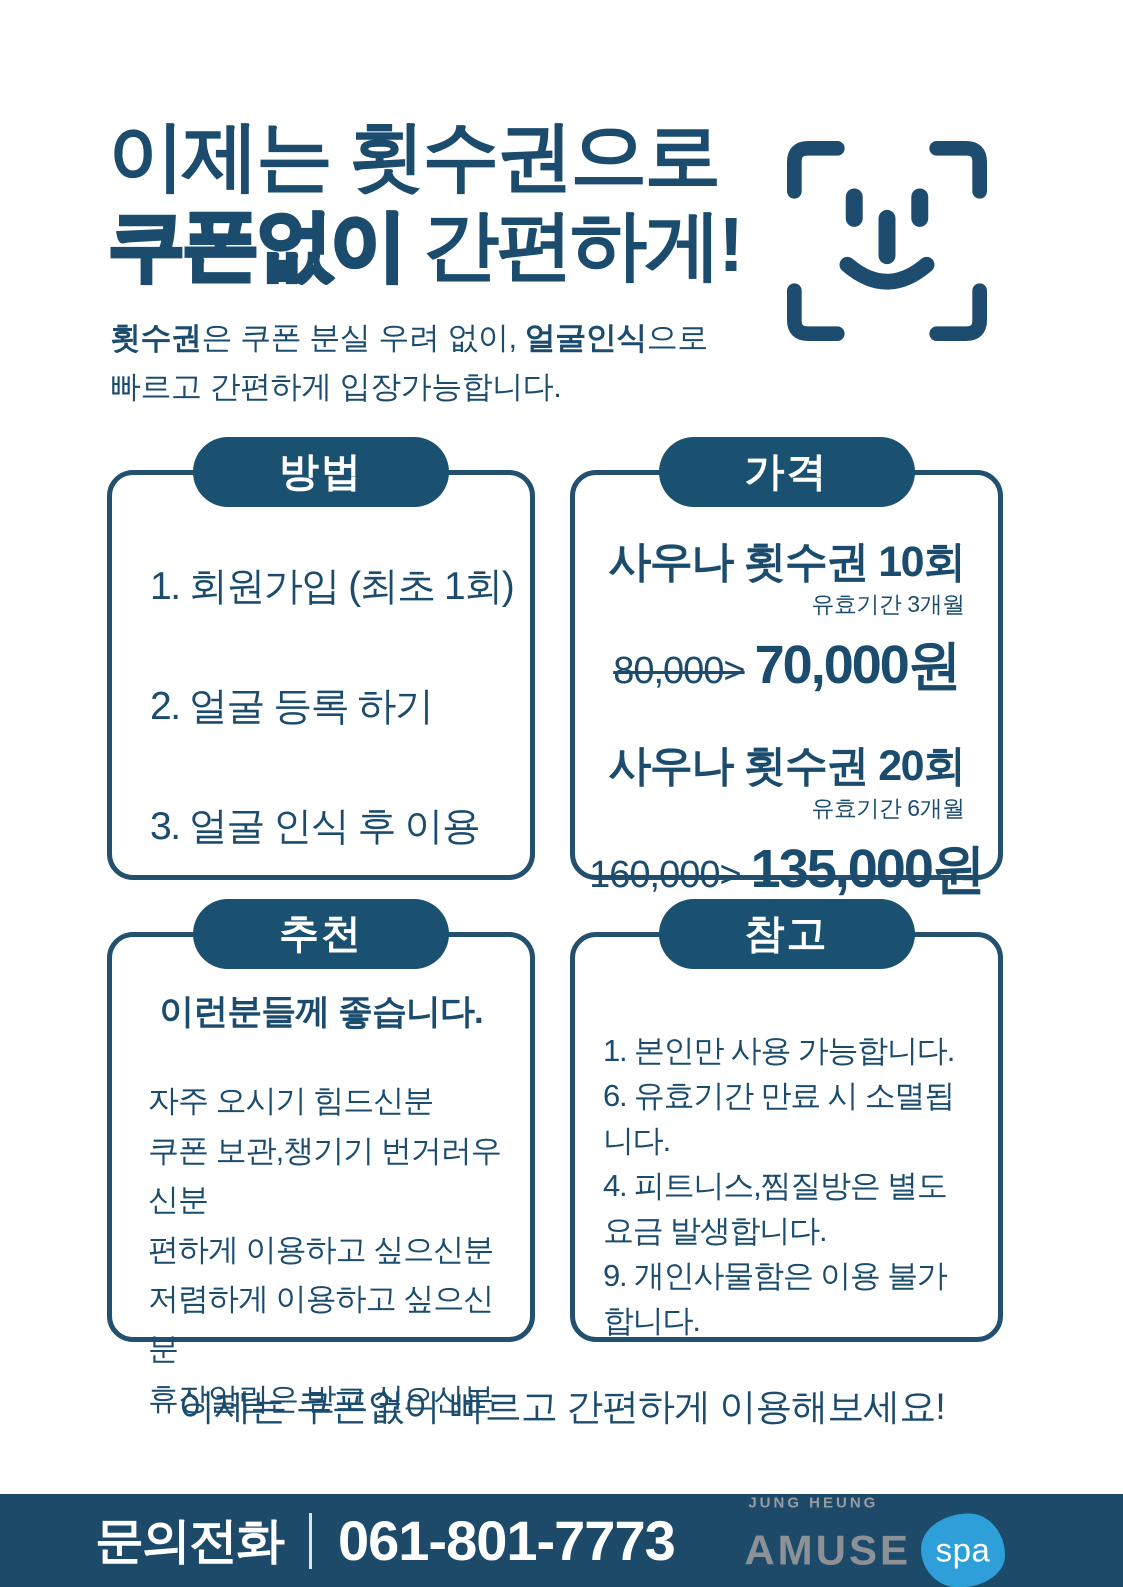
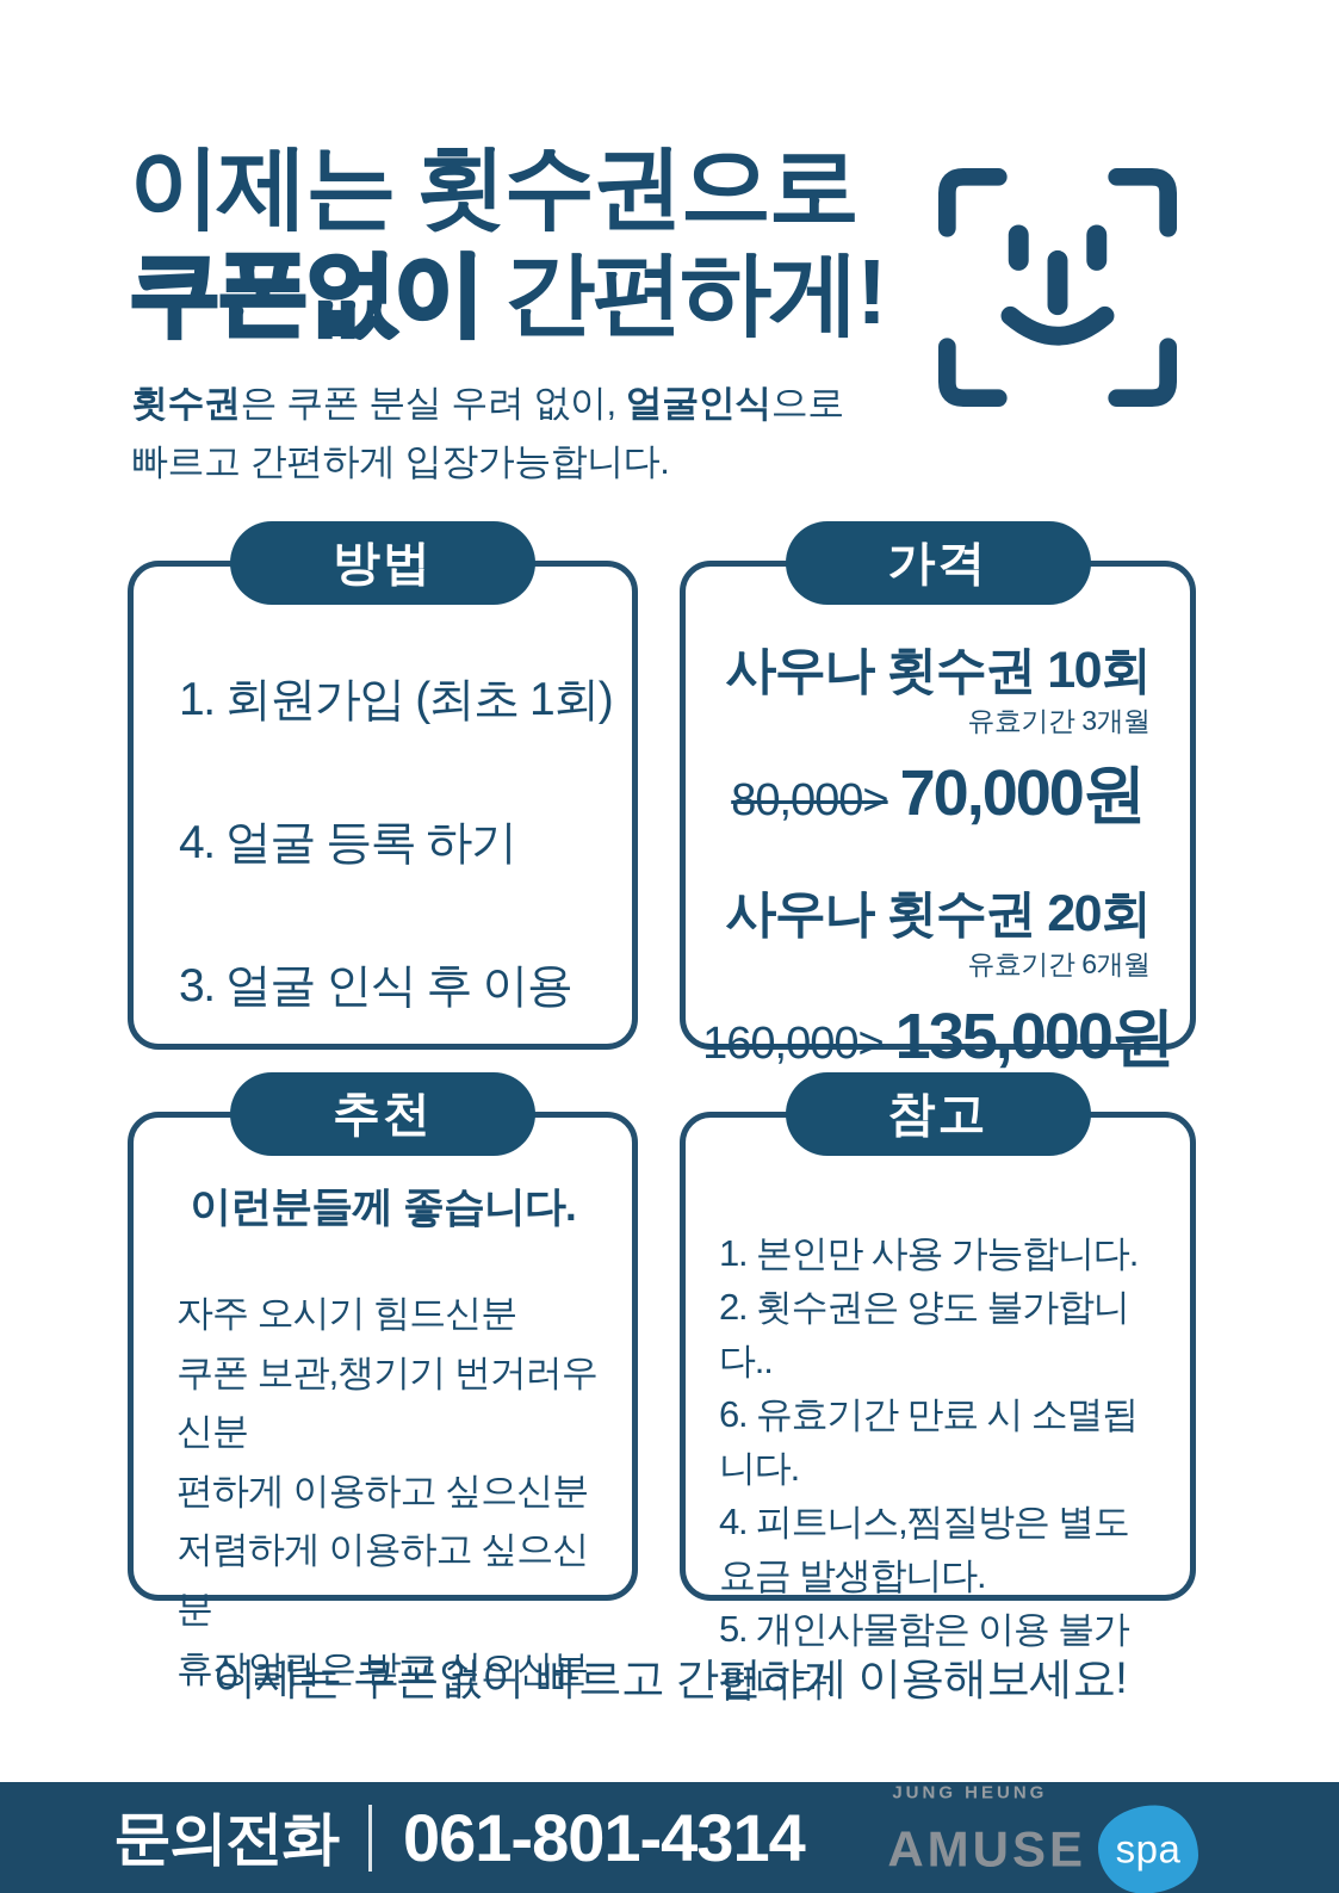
  이제는 횟수권으로
  쿠폰없이 간편하게!
  횟수권은 쿠폰 분실 우려 없이, 얼굴인식으로
  빠르고 간편하게 입장가능합니다.
  방법
  1. 회원가입 (최초 1회)
- 2. 얼굴 등록 하기
+ 4. 얼굴 등록 하기
  3. 얼굴 인식 후 이용
  가격
  사우나 횟수권 10회
  유효기간 3개월
  80,000> 70,000원
  사우나 횟수권 20회
  유효기간 6개월
  160,000> 135,000원
  추천
  이런분들께 좋습니다.
  자주 오시기 힘드신분
  쿠폰 보관,챙기기 번거러우신분
  편하게 이용하고 싶으신분
  저렴하게 이용하고 싶으신 분
  휴장알림은 받고 싶으신분
  참고
  1. 본인만 사용 가능합니다.
+ 2. 횟수권은 양도 불가합니다..
  6. 유효기간 만료 시 소멸됩니다.
  4. 피트니스,찜질방은 별도 요금 발생합니다.
- 9. 개인사물함은 이용 불가합니다.
+ 5. 개인사물함은 이용 불가합니다.
  이제는 쿠폰없이 빠르고 간편하게 이용해보세요!
  문의전화
- 061-801-7773
+ 061-801-4314
  JUNG HEUNG
  AMUSE
  spa
